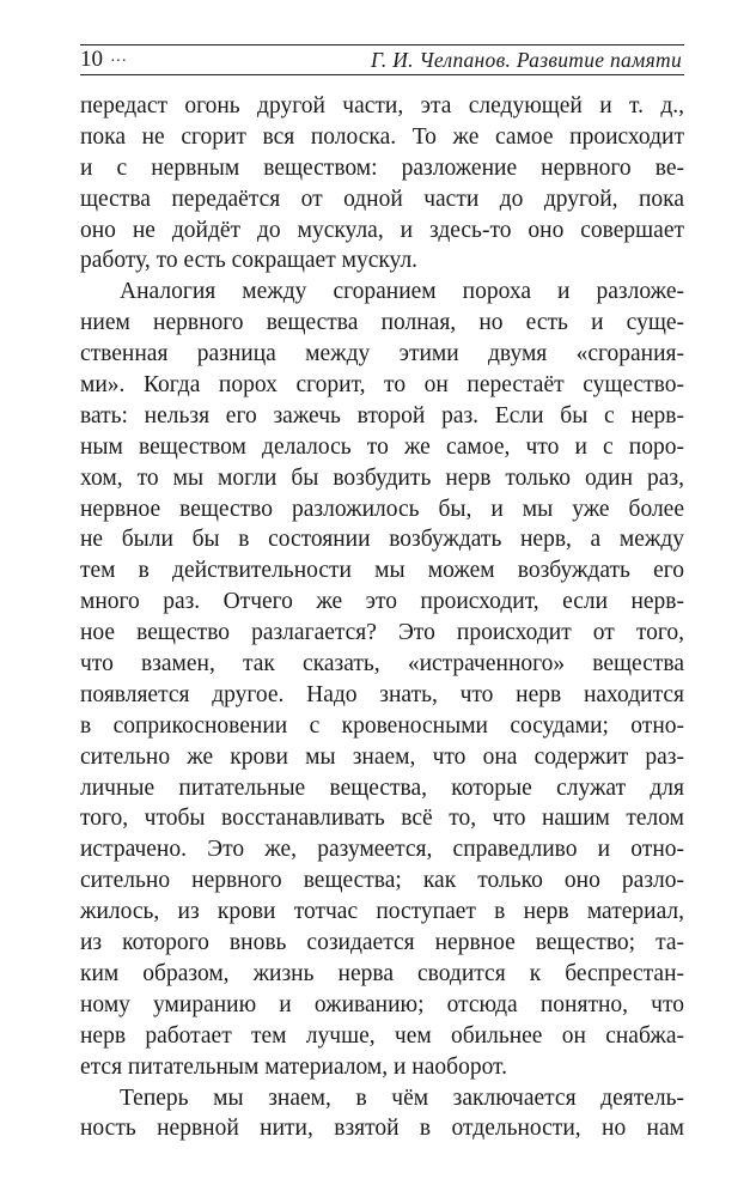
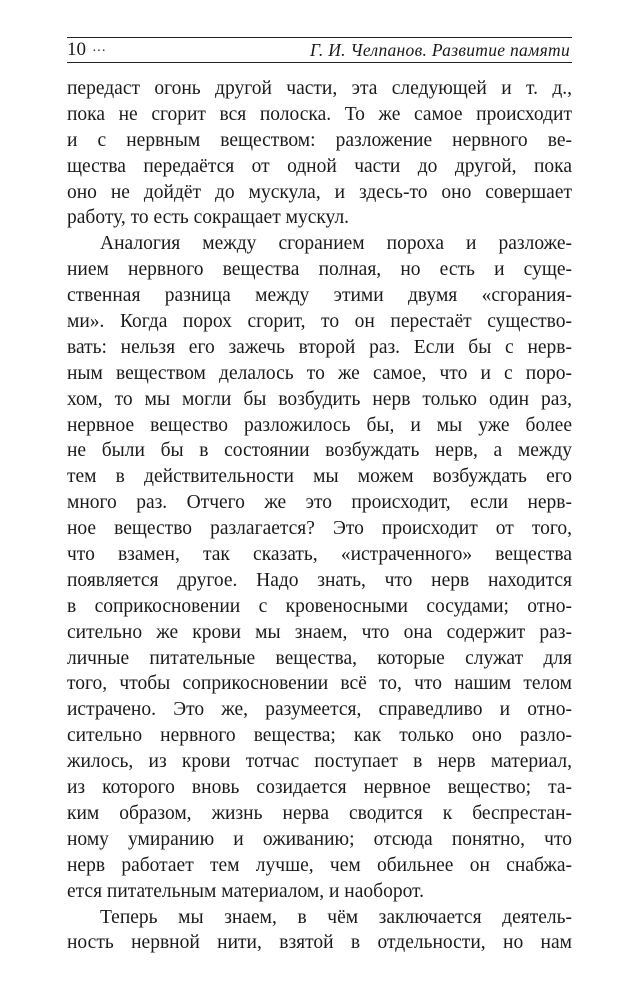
  10 ···
  Г. И. Челпанов. Развитие памяти
  передаст огонь другой части, эта следующей и т. д.,
  пока не сгорит вся полоска. То же самое происходит
  и с нервным веществом: разложение нервного ве-
  щества передаётся от одной части до другой, пока
  оно не дойдёт до мускула, и здесь-то оно совершает
  работу, то есть сокращает мускул.
  Аналогия между сгоранием пороха и разложе-
  нием нервного вещества полная, но есть и суще-
  ственная разница между этими двумя «сгорания-
  ми». Когда порох сгорит, то он перестаёт существо-
  вать: нельзя его зажечь второй раз. Если бы с нерв-
  ным веществом делалось то же самое, что и с поро-
  хом, то мы могли бы возбудить нерв только один раз,
  нервное вещество разложилось бы, и мы уже более
  не были бы в состоянии возбуждать нерв, а между
  тем в действительности мы можем возбуждать его
  много раз. Отчего же это происходит, если нерв-
  ное вещество разлагается? Это происходит от того,
  что взамен, так сказать, «истраченного» вещества
  появляется другое. Надо знать, что нерв находится
  в соприкосновении с кровеносными сосудами; отно-
  сительно же крови мы знаем, что она содержит раз-
  личные питательные вещества, которые служат для
- того, чтобы восстанавливать всё то, что нашим телом
+ того, чтобы соприкосновении всё то, что нашим телом
  истрачено. Это же, разумеется, справедливо и отно-
  сительно нервного вещества; как только оно разло-
  жилось, из крови тотчас поступает в нерв материал,
  из которого вновь созидается нервное вещество; та-
  ким образом, жизнь нерва сводится к беспрестан-
  ному умиранию и оживанию; отсюда понятно, что
  нерв работает тем лучше, чем обильнее он снабжа-
  ется питательным материалом, и наоборот.
  Теперь мы знаем, в чём заключается деятель-
  ность нервной нити, взятой в отдельности, но нам
